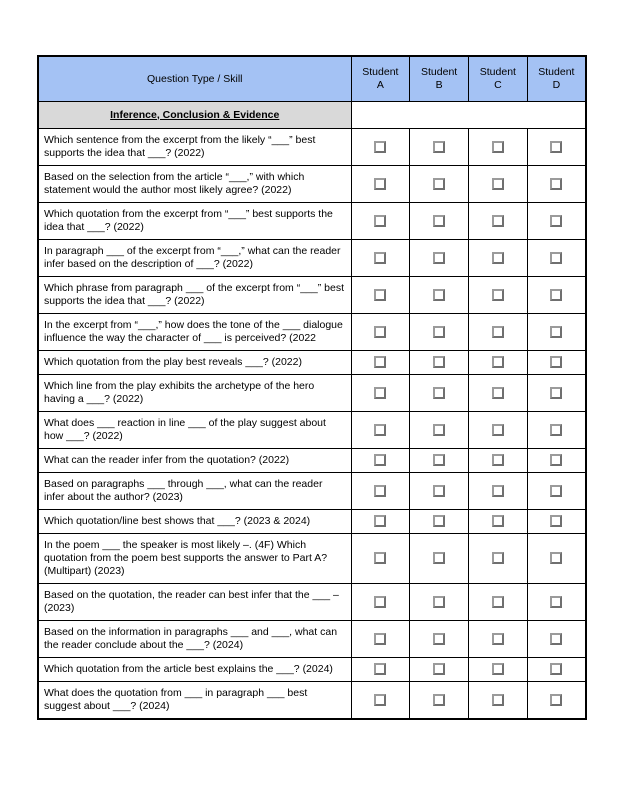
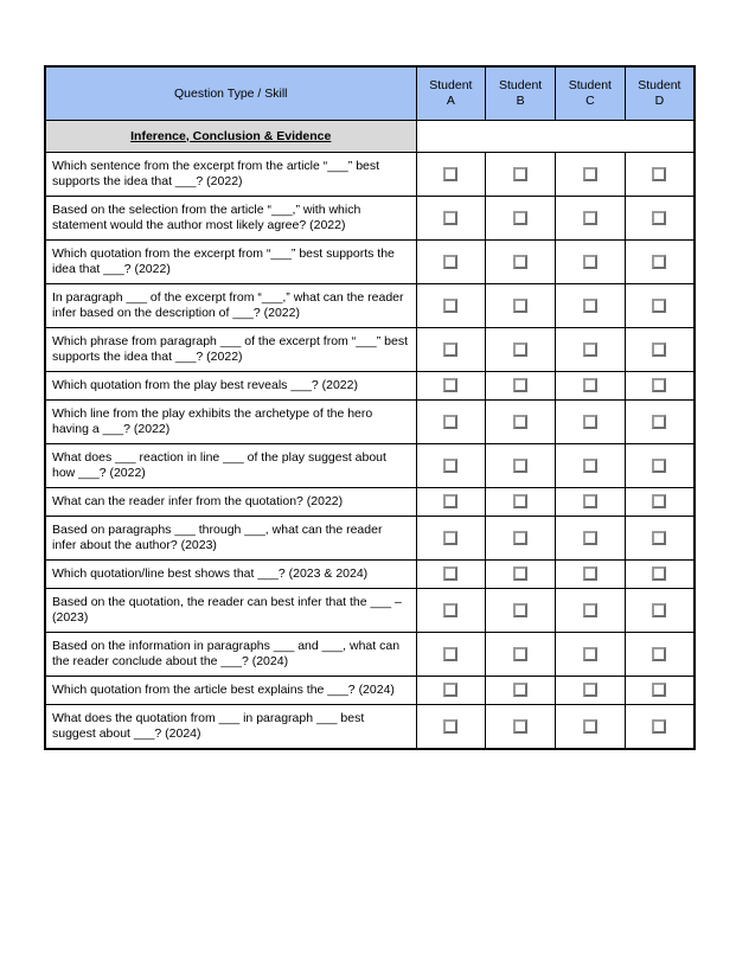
  Question Type / Skill	Student A	Student B	Student C	Student D
  Inference, Conclusion & Evidence
- Which sentence from the excerpt from the likely “___” best supports the idea that ___? (2022)
+ Which sentence from the excerpt from the article “___” best supports the idea that ___? (2022)
  Based on the selection from the article “___,” with which statement would the author most likely agree? (2022)
  Which quotation from the excerpt from “___” best supports the idea that ___? (2022)
  In paragraph ___ of the excerpt from “___,” what can the reader infer based on the description of ___? (2022)
  Which phrase from paragraph ___ of the excerpt from “___” best supports the idea that ___? (2022)
- In the excerpt from “___,” how does the tone of the ___ dialogue influence the way the character of ___ is perceived? (2022
  Which quotation from the play best reveals ___? (2022)
  Which line from the play exhibits the archetype of the hero having a ___? (2022)
  What does ___ reaction in line ___ of the play suggest about how ___? (2022)
  What can the reader infer from the quotation? (2022)
  Based on paragraphs ___ through ___, what can the reader infer about the author? (2023)
  Which quotation/line best shows that ___? (2023 & 2024)
- In the poem ___ the speaker is most likely –. (4F) Which quotation from the poem best supports the answer to Part A? (Multipart) (2023)
  Based on the quotation, the reader can best infer that the ___ – (2023)
  Based on the information in paragraphs ___ and ___, what can the reader conclude about the ___? (2024)
  Which quotation from the article best explains the ___? (2024)
  What does the quotation from ___ in paragraph ___ best suggest about ___? (2024)
